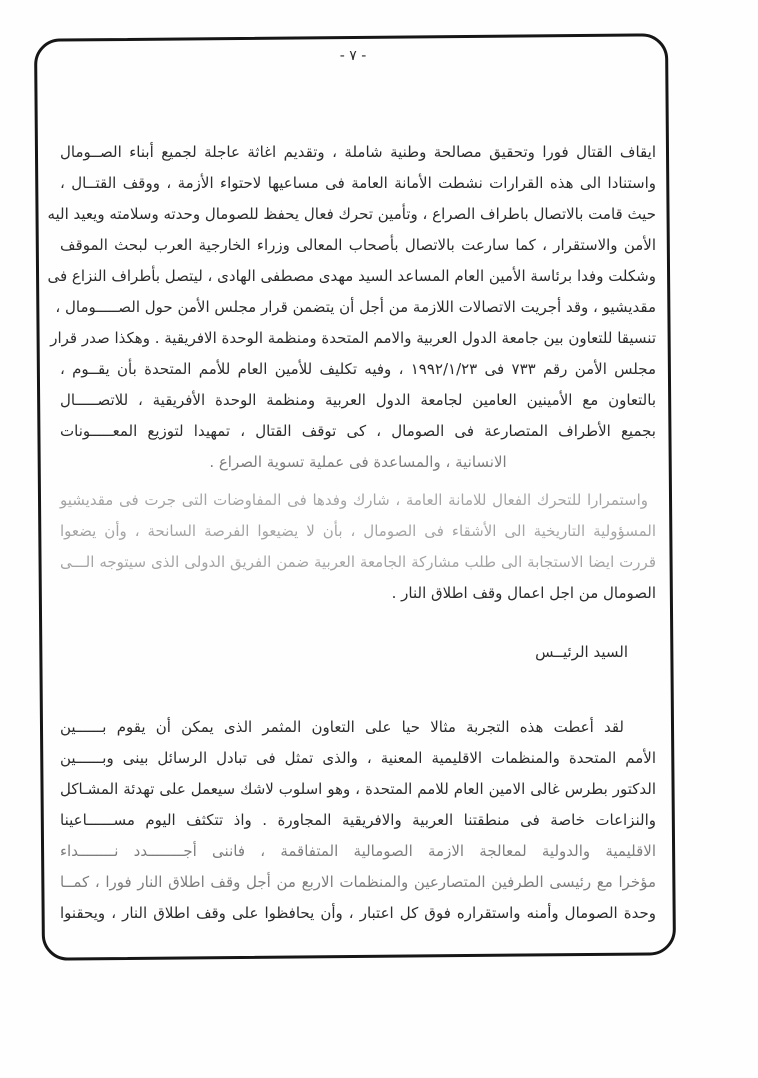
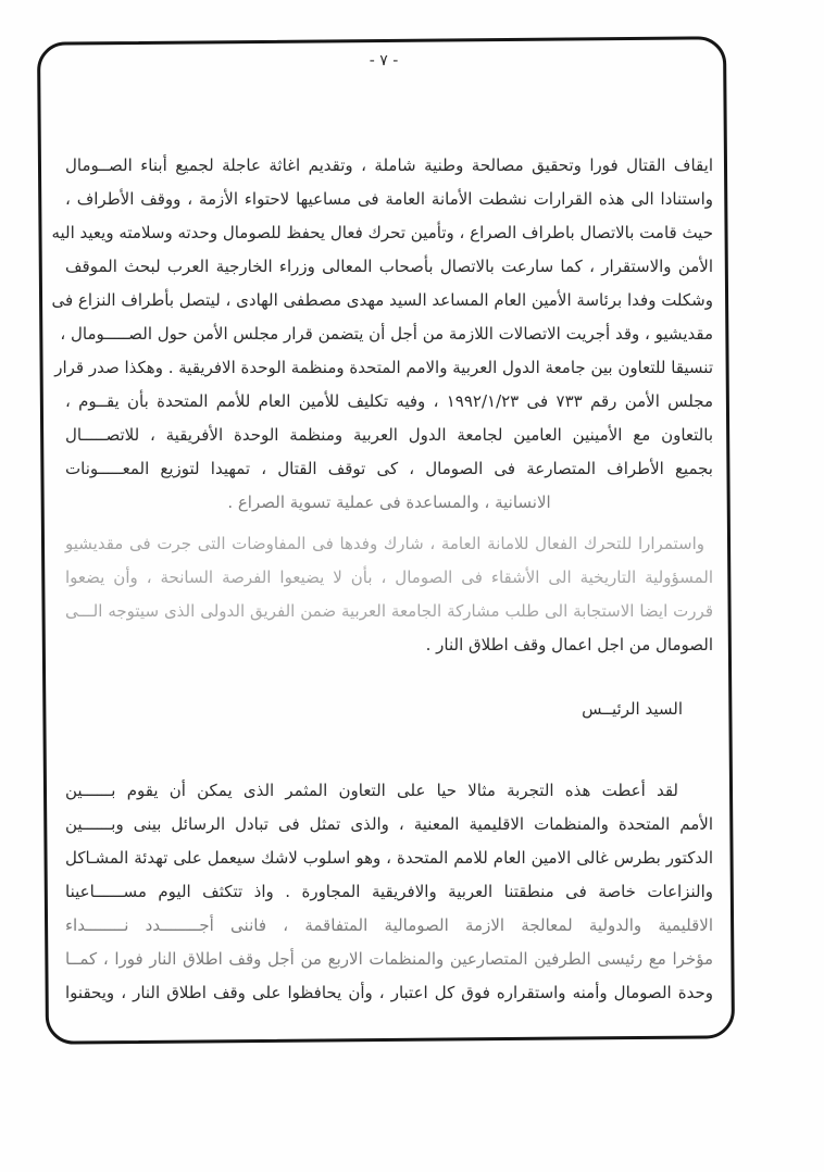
  - ٧ -
  ايقاف القتال فورا وتحقيق مصالحة وطنية شاملة ، وتقديم اغاثة عاجلة لجميع أبناء الصــومال
- واستنادا الى هذه القرارات نشطت الأمانة العامة فى مساعيها لاحتواء الأزمة ، ووقف القتــال ،
+ واستنادا الى هذه القرارات نشطت الأمانة العامة فى مساعيها لاحتواء الأزمة ، ووقف الأطراف ،
  حيث قامت بالاتصال باطراف الصراع ، وتأمين تحرك فعال يحفظ للصومال وحدته وسلامته ويعيد اليه
  الأمن والاستقرار ، كما سارعت بالاتصال بأصحاب المعالى وزراء الخارجية العرب لبحث الموقف
  وشكلت وفدا برئاسة الأمين العام المساعد السيد مهدى مصطفى الهادى ، ليتصل بأطراف النزاع فى
  مقديشيو ، وقد أجريت الاتصالات اللازمة من أجل أن يتضمن قرار مجلس الأمن حول الصـــــومال ،
  تنسيقا للتعاون بين جامعة الدول العربية والامم المتحدة ومنظمة الوحدة الافريقية . وهكذا صدر قرار
  مجلس الأمن رقم ٧٣٣ فى ١٩٩٢/١/٢٣ ، وفيه تكليف للأمين العام للأمم المتحدة بأن يقــوم ،
  بالتعاون مع الأمينين العامين لجامعة الدول العربية ومنظمة الوحدة الأفريقية ، للاتصـــــال
  بجميع الأطراف المتصارعة فى الصومال ، كى توقف القتال ، تمهيدا لتوزيع المعـــــونات
  الانسانية ، والمساعدة فى عملية تسوية الصراع .
  واستمرارا للتحرك الفعال للامانة العامة ، شارك وفدها فى المفاوضات التى جرت فى مقديشيو
  المسؤولية التاريخية الى الأشقاء فى الصومال ، بأن لا يضيعوا الفرصة السانحة ، وأن يضعوا
  قررت ايضا الاستجابة الى طلب مشاركة الجامعة العربية ضمن الفريق الدولى الذى سيتوجه الـــى
  الصومال من اجل اعمال وقف اطلاق النار .
  السيد الرئيــس
  لقد أعطت هذه التجربة مثالا حيا على التعاون المثمر الذى يمكن أن يقوم بــــــين
  الأمم المتحدة والمنظمات الاقليمية المعنية ، والذى تمثل فى تبادل الرسائل بينى وبــــــين
  الدكتور بطرس غالى الامين العام للامم المتحدة ، وهو اسلوب لاشك سيعمل على تهدئة المشـاكل
  والنزاعات خاصة فى منطقتنا العربية والافريقية المجاورة . واذ تتكثف اليوم مســــــاعينا
  الاقليمية والدولية لمعالجة الازمة الصومالية المتفاقمة ، فاننى أجــــــــدد نــــــــداء
  مؤخرا مع رئيسى الطرفين المتصارعين والمنظمات الاربع من أجل وقف اطلاق النار فورا ، كمــا
  وحدة الصومال وأمنه واستقراره فوق كل اعتبار ، وأن يحافظوا على وقف اطلاق النار ، ويحقنوا
